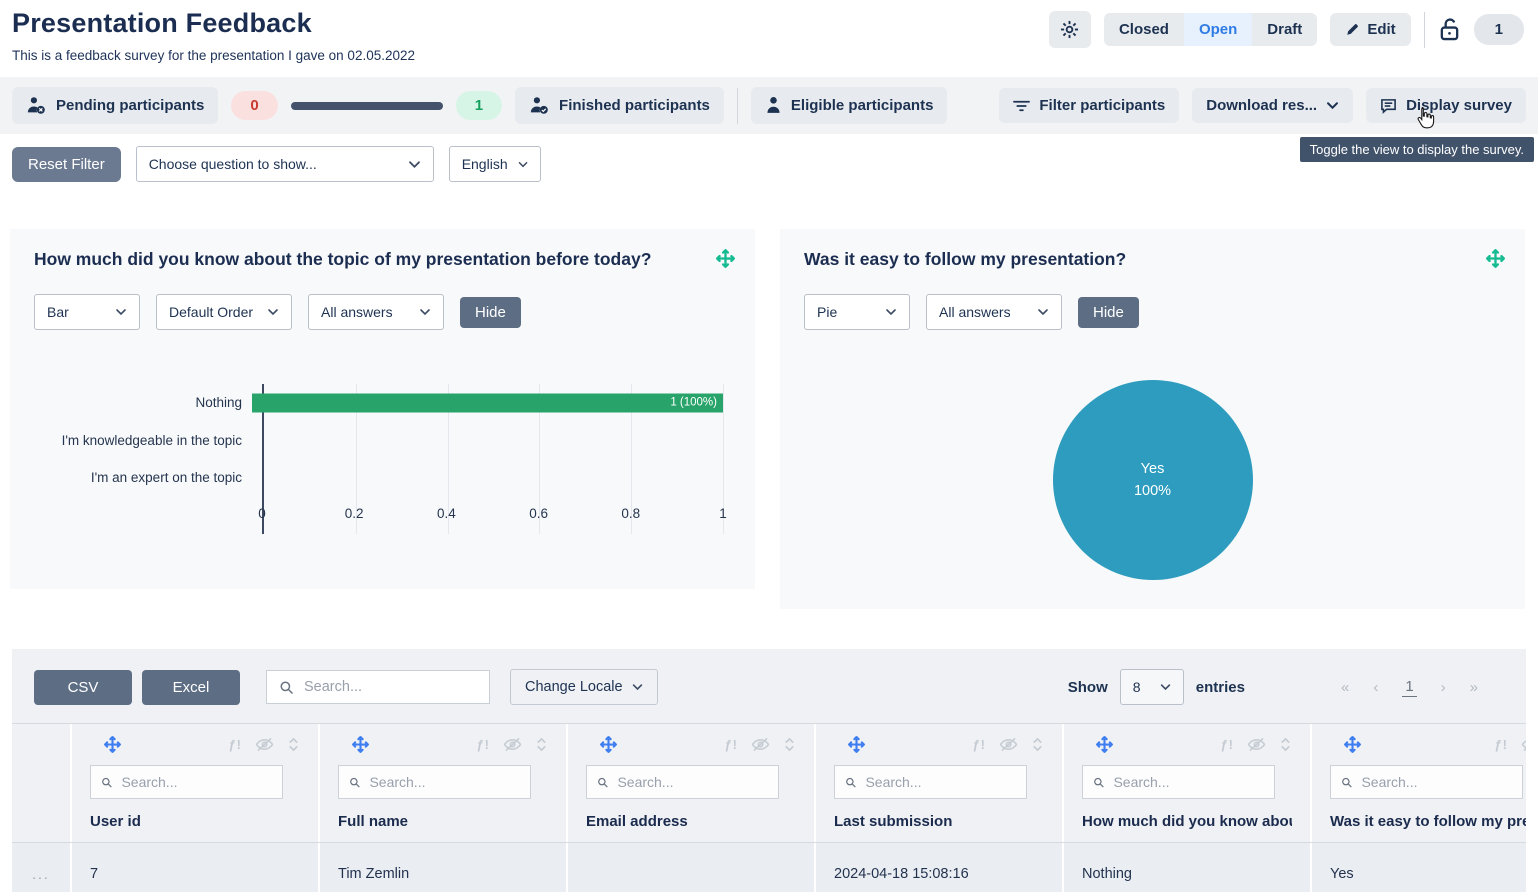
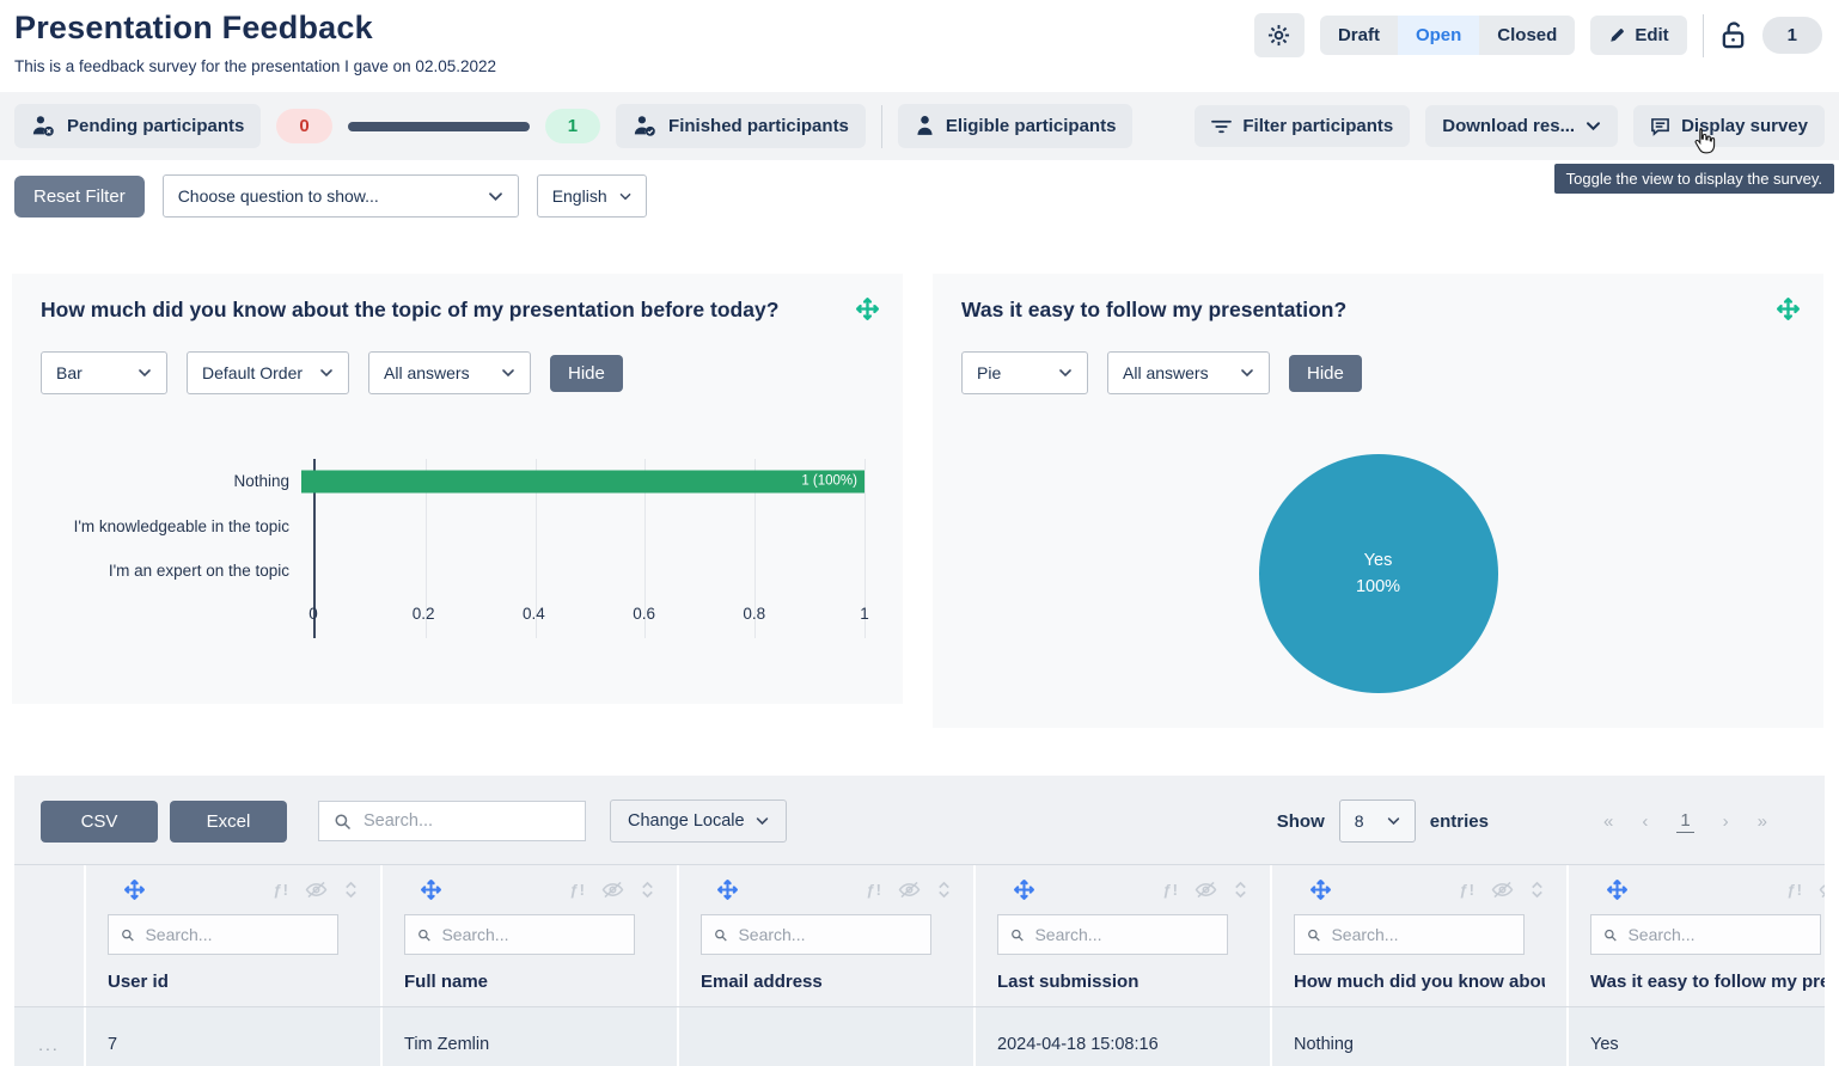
  Presentation Feedback
  This is a feedback survey for the presentation I gave on 02.05.2022
- Closed
+ Draft
  Open
- Draft
+ Closed
  Edit
  1
  Pending participants
  0
  1
  Finished participants
  Eligible participants
  Filter participants
  Download res...
  Display survey
  Toggle the view to display the survey.
  Reset Filter
  Choose question to show...
  English
  How much did you know about the topic of my presentation before today?
  Bar
  Default Order
  All answers
  Hide
  Nothing
  1 (100%)
  I'm knowledgeable in the topic
  I'm an expert on the topic
  0
  0.2
  0.4
  0.6
  0.8
  1
  Was it easy to follow my presentation?
  Pie
  All answers
  Hide
  Yes
  100%
  CSV
  Excel
  Search...
  Change Locale
  Show
  8
  entries
  «
  ‹
  1
  ›
  »
  ƒ!
  Search...
  User id
  ƒ!
  Search...
  Full name
  ƒ!
  Search...
  Email address
  ƒ!
  Search...
  Last submission
  ƒ!
  Search...
  ƒ!
  Search...
  ...
  7
  Tim Zemlin
  2024-04-18 15:08:16
  Nothing
  Yes
